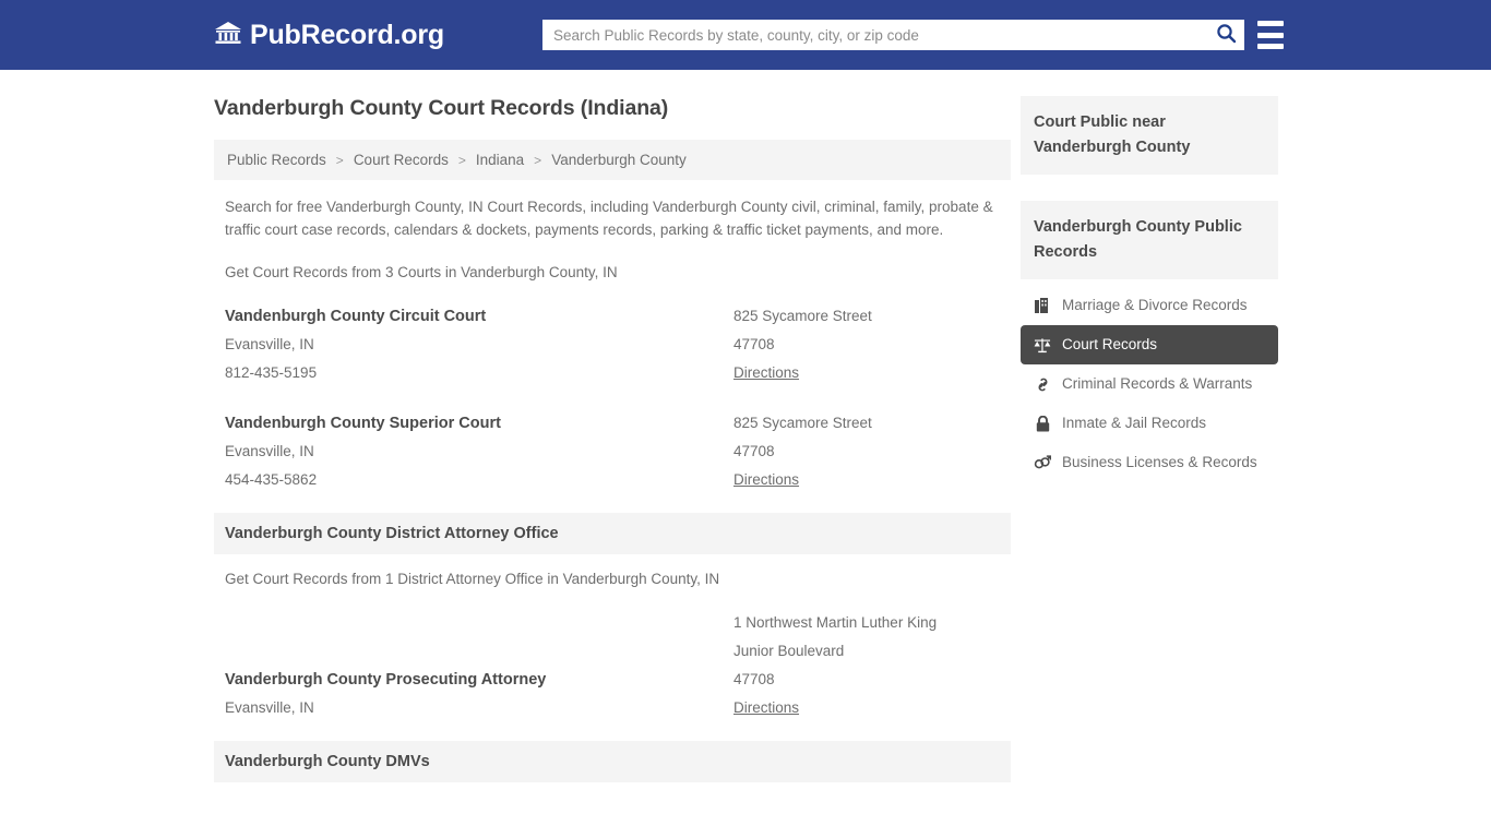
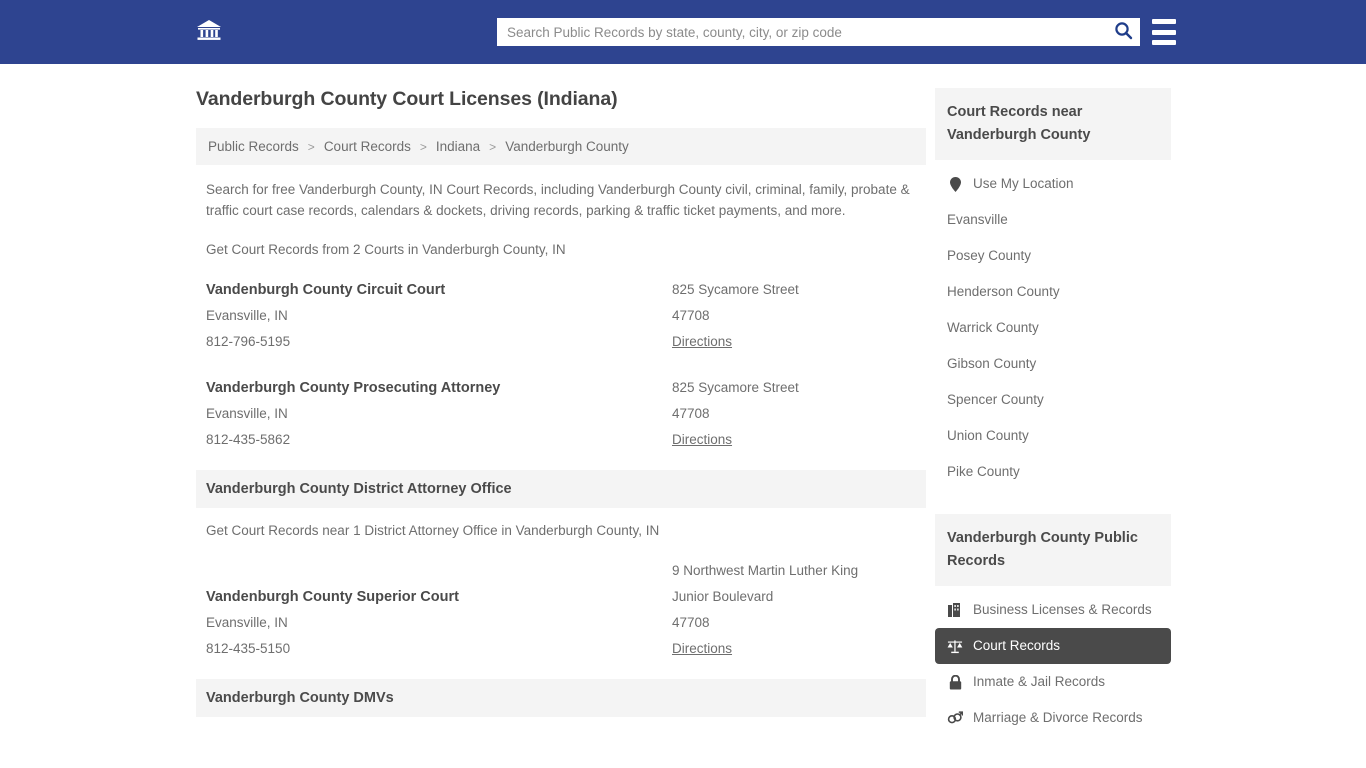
- PubRecord.org
  Search Public Records by state, county, city, or zip code
- Vanderburgh County Court Records (Indiana)
+ Vanderburgh County Court Licenses (Indiana)
  Public Records
  >
  Court Records
  >
  Indiana
  >
  Vanderburgh County
- Search for free Vanderburgh County, IN Court Records, including Vanderburgh County civil, criminal, family, probate & traffic court case records, calendars & dockets, payments records, parking & traffic ticket payments, and more.
+ Search for free Vanderburgh County, IN Court Records, including Vanderburgh County civil, criminal, family, probate & traffic court case records, calendars & dockets, driving records, parking & traffic ticket payments, and more.
- Get Court Records from 3 Courts in Vanderburgh County, IN
+ Get Court Records from 2 Courts in Vanderburgh County, IN
  Vandenburgh County Circuit Court
  Evansville, IN
- 812-435-5195
+ 812-796-5195
  825 Sycamore Street
  47708
  Directions
- Vandenburgh County Superior Court
+ Vanderburgh County Prosecuting Attorney
  Evansville, IN
- 454-435-5862
+ 812-435-5862
  825 Sycamore Street
  47708
  Directions
  Vanderburgh County District Attorney Office
- Get Court Records from 1 District Attorney Office in Vanderburgh County, IN
+ Get Court Records near 1 District Attorney Office in Vanderburgh County, IN
- Vanderburgh County Prosecuting Attorney
+ Vandenburgh County Superior Court
  Evansville, IN
+ 812-435-5150
- 1 Northwest Martin Luther King
+ 9 Northwest Martin Luther King
  Junior Boulevard
  47708
  Directions
  Vanderburgh County DMVs
- Court Public near Vanderburgh County
+ Court Records near Vanderburgh County
+ Use My Location
+ Evansville
+ Posey County
+ Henderson County
+ Warrick County
+ Gibson County
+ Spencer County
+ Union County
+ Pike County
  Vanderburgh County Public Records
- Marriage & Divorce Records
+ Business Licenses & Records
  Court Records
- Criminal Records & Warrants
  Inmate & Jail Records
- Business Licenses & Records
+ Marriage & Divorce Records
